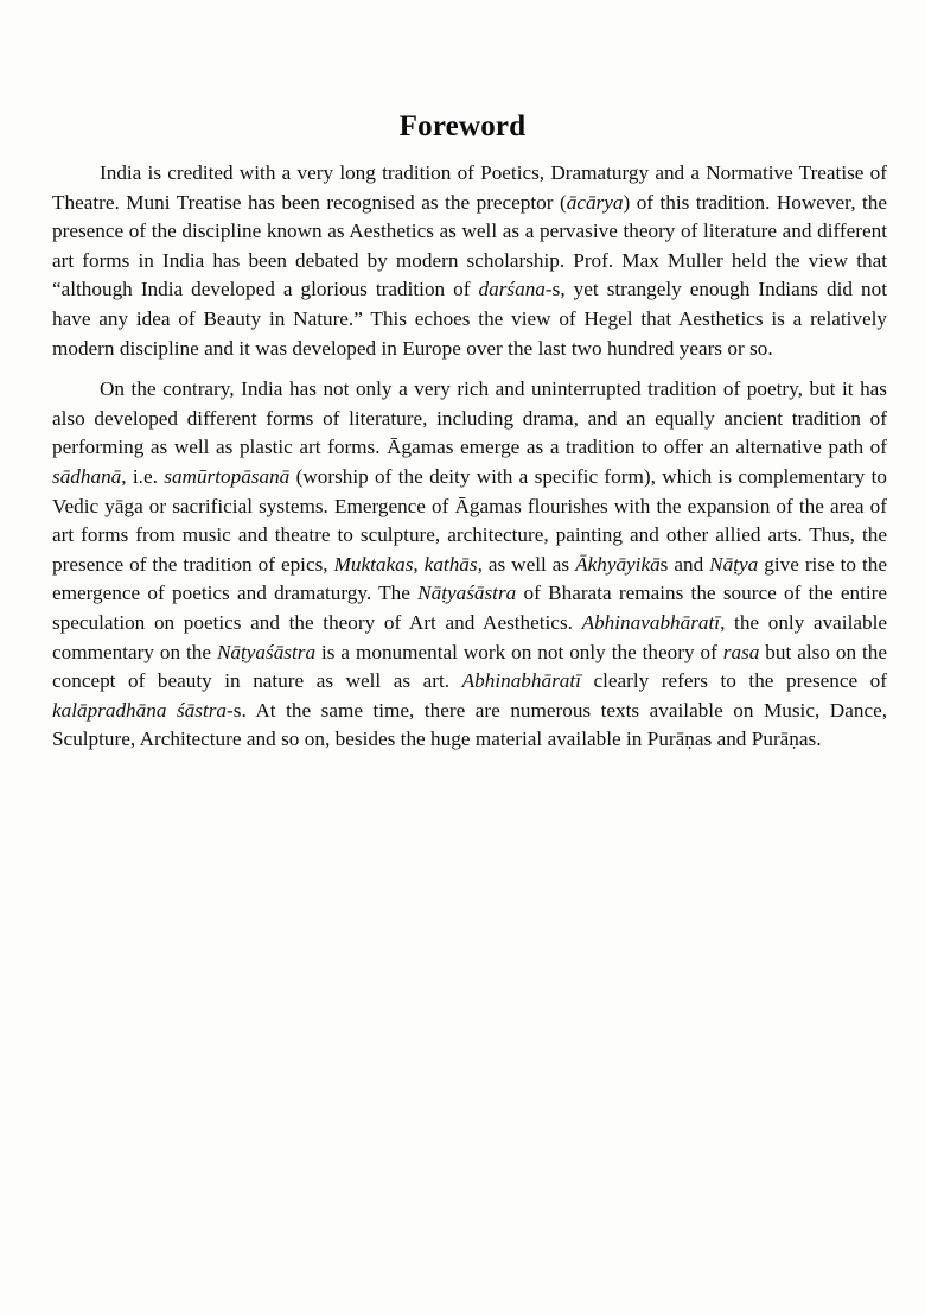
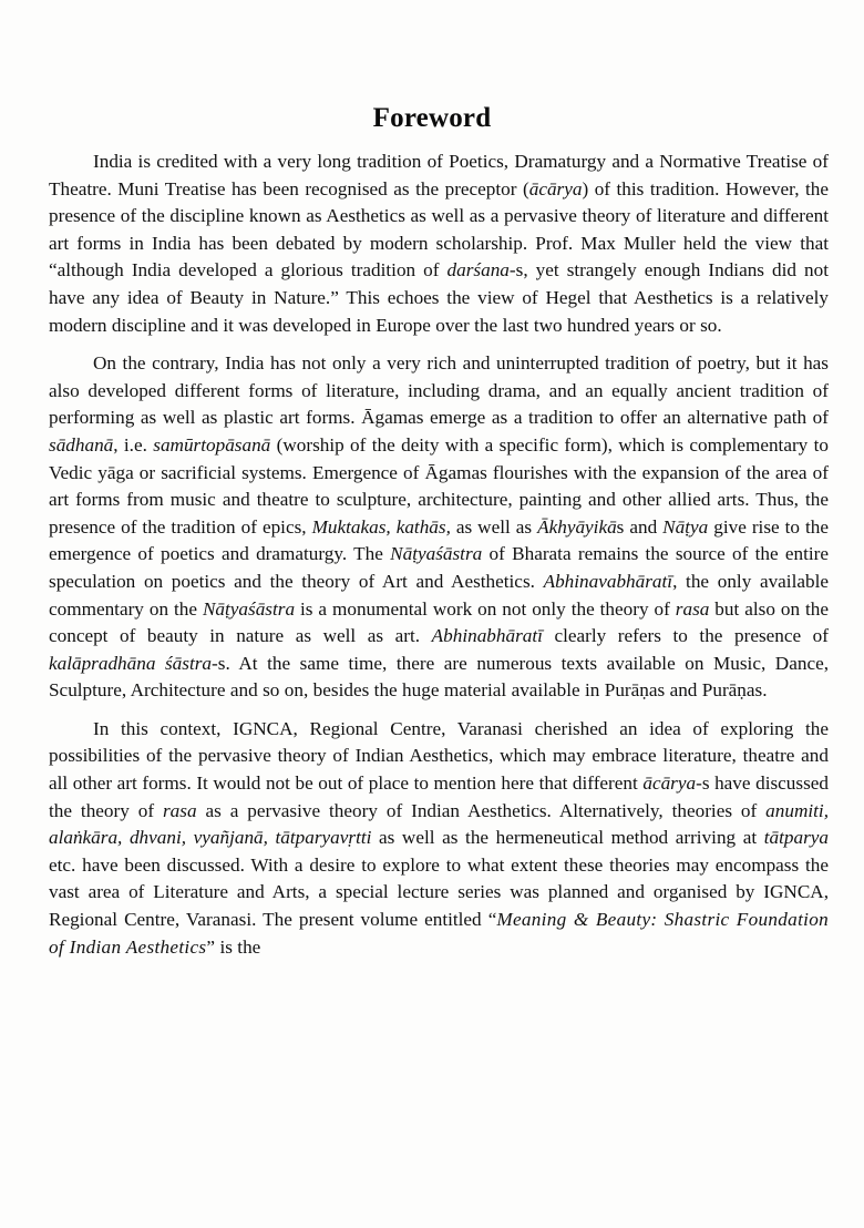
  Foreword
  India is credited with a very long tradition of Poetics, Dramaturgy and a Normative Treatise of Theatre. Muni Treatise has been recognised as the preceptor (ācārya) of this tradition. However, the presence of the discipline known as Aesthetics as well as a pervasive theory of literature and different art forms in India has been debated by modern scholarship. Prof. Max Muller held the view that “although India developed a glorious tradition of darśana-s, yet strangely enough Indians did not have any idea of Beauty in Nature.” This echoes the view of Hegel that Aesthetics is a relatively modern discipline and it was developed in Europe over the last two hundred years or so.
  On the contrary, India has not only a very rich and uninterrupted tradition of poetry, but it has also developed different forms of literature, including drama, and an equally ancient tradition of performing as well as plastic art forms. Āgamas emerge as a tradition to offer an alternative path of sādhanā, i.e. samūrtopāsanā (worship of the deity with a specific form), which is complementary to Vedic yāga or sacrificial systems. Emergence of Āgamas flourishes with the expansion of the area of art forms from music and theatre to sculpture, architecture, painting and other allied arts. Thus, the presence of the tradition of epics, Muktakas, kathās, as well as Ākhyāyikās and Nāṭya give rise to the emergence of poetics and dramaturgy. The Nāṭyaśāstra of Bharata remains the source of the entire speculation on poetics and the theory of Art and Aesthetics. Abhinavabhāratī, the only available commentary on the Nāṭyaśāstra is a monumental work on not only the theory of rasa but also on the concept of beauty in nature as well as art. Abhinabhāratī clearly refers to the presence of kalāpradhāna śāstra-s. At the same time, there are numerous texts available on Music, Dance, Sculpture, Architecture and so on, besides the huge material available in Purāṇas and Purāṇas.
+ In this context, IGNCA, Regional Centre, Varanasi cherished an idea of exploring the possibilities of the pervasive theory of Indian Aesthetics, which may embrace literature, theatre and all other art forms. It would not be out of place to mention here that different ācārya-s have discussed the theory of rasa as a pervasive theory of Indian Aesthetics. Alternatively, theories of anumiti, alaṅkāra, dhvani, vyañjanā, tātparyavṛtti as well as the hermeneutical method arriving at tātparya etc. have been discussed. With a desire to explore to what extent these theories may encompass the vast area of Literature and Arts, a special lecture series was planned and organised by IGNCA, Regional Centre, Varanasi. The present volume entitled “Meaning & Beauty: Shastric Foundation of Indian Aesthetics” is the
